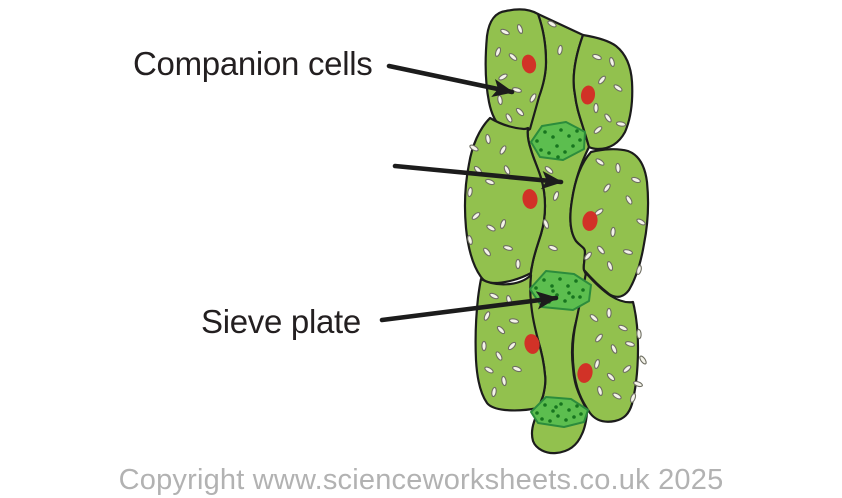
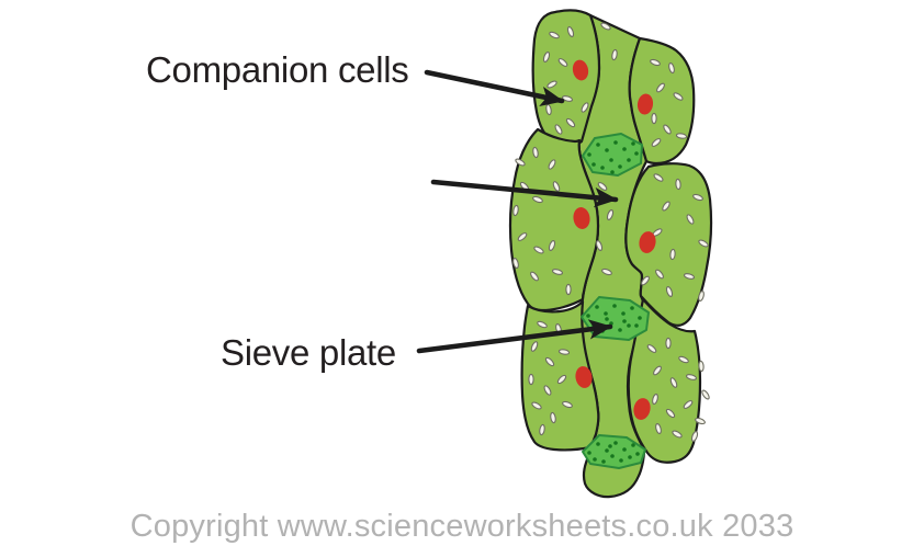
  Companion cells
  Sieve plate
- Copyright www.scienceworksheets.co.uk 2025
+ Copyright www.scienceworksheets.co.uk 2033
